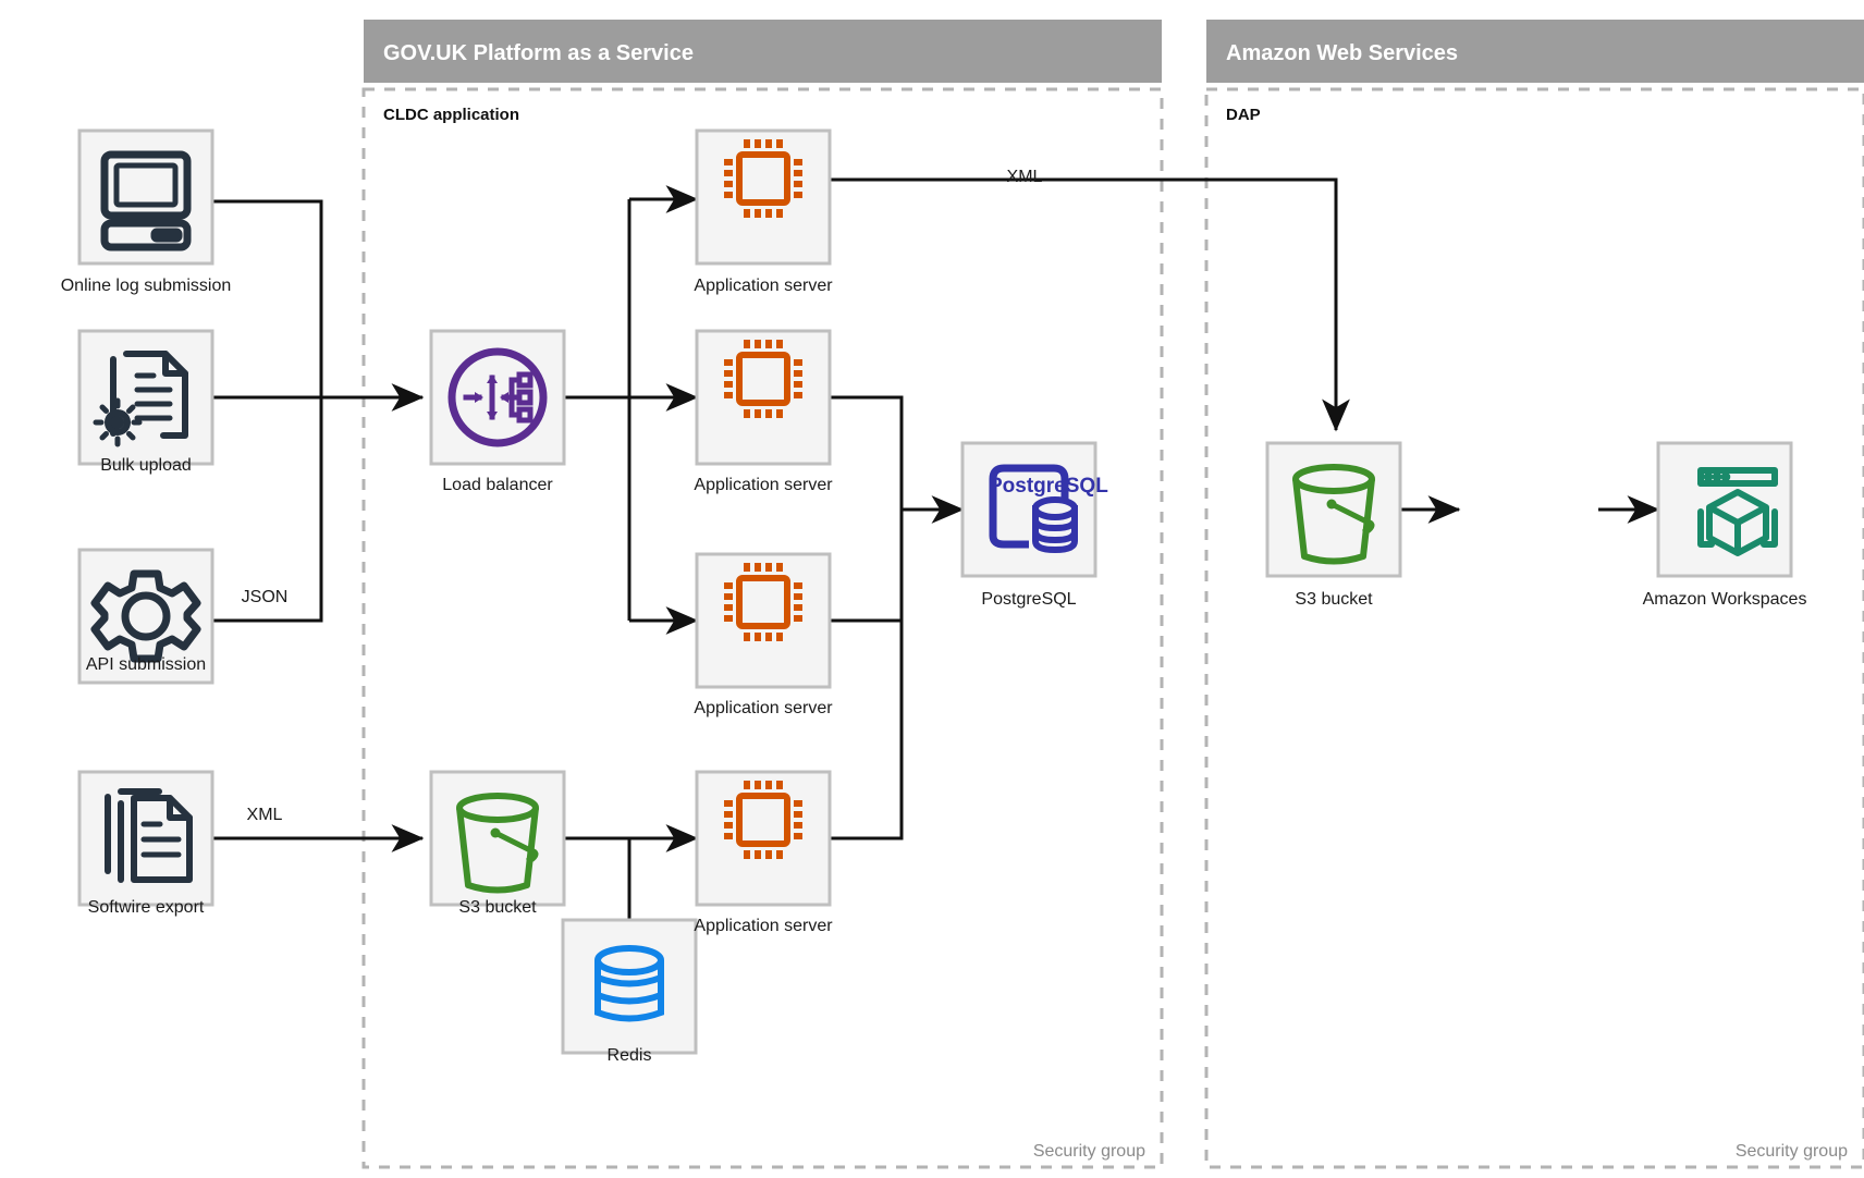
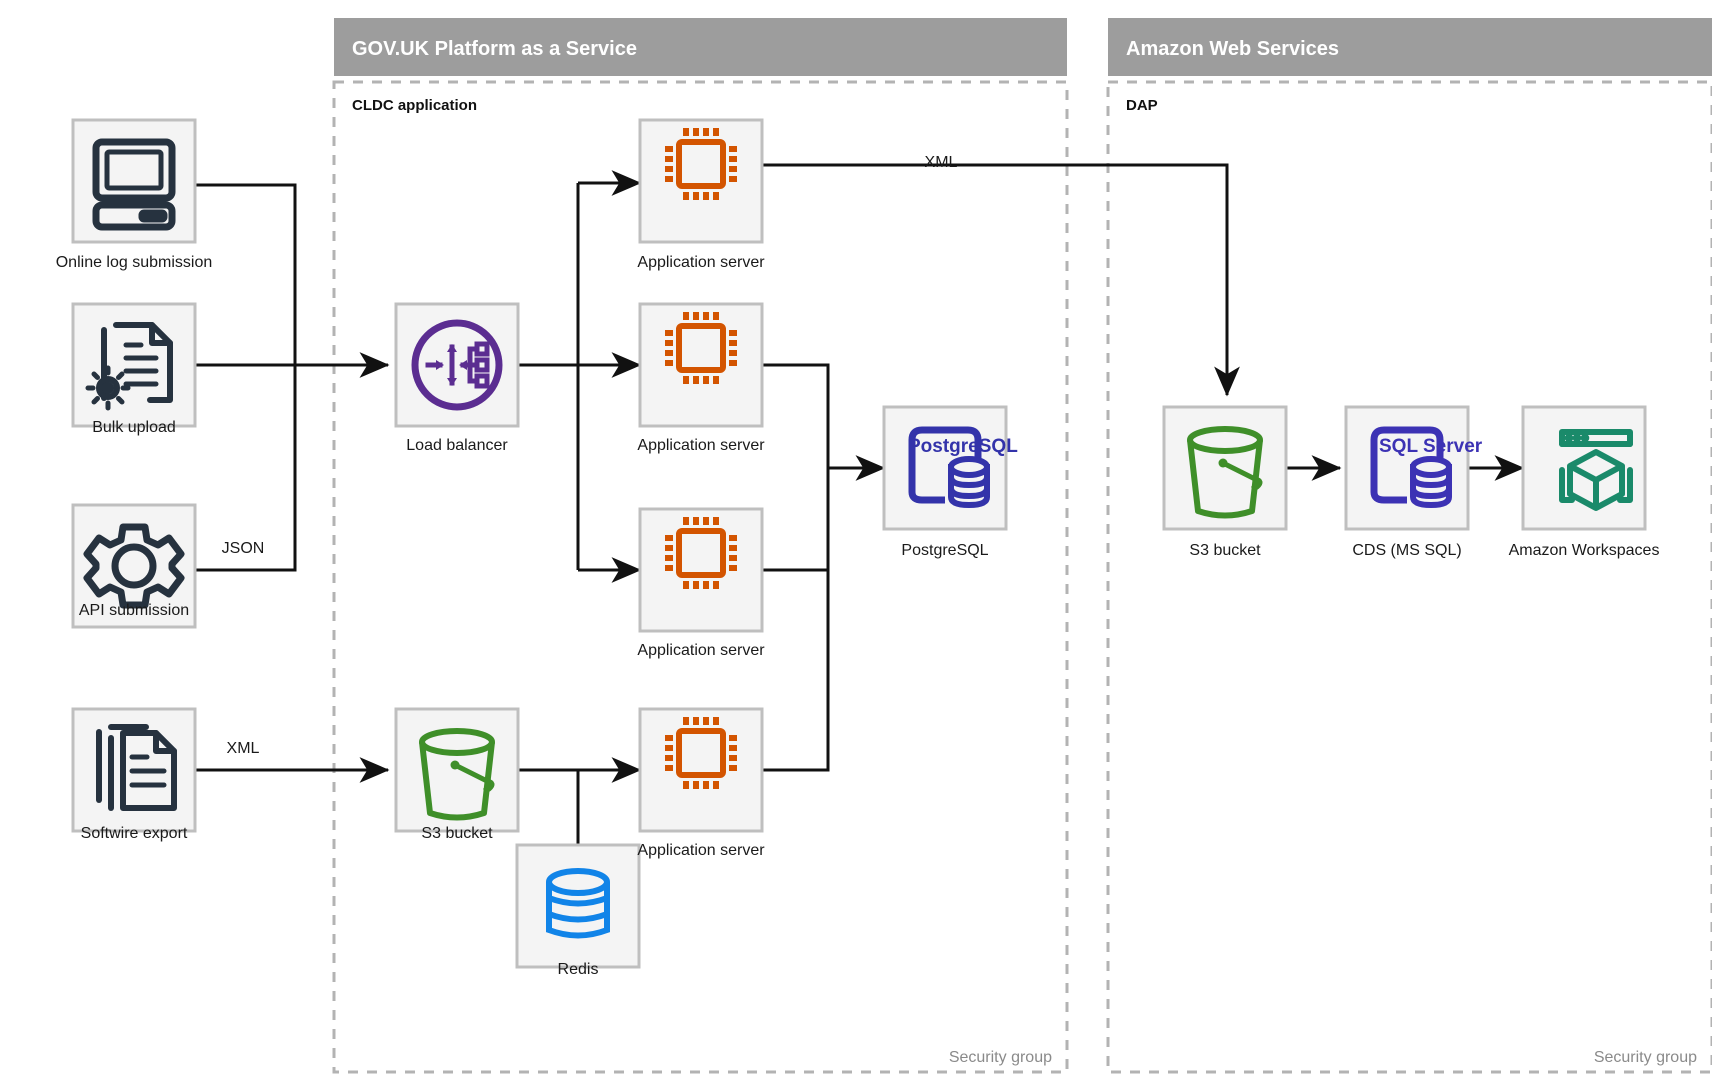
  GOV.UK Platform as a Service
  Amazon Web Services
  CLDC application
  Security group
  DAP
  Security group
  JSON
  XML
  XML
  Online log submission
  Bulk upload
  API submission
  Softwire export
  Load balancer
  S3 bucket
  Redis
  Application server
  Application server
  Application server
  Application server
  PostgreSQL
  PostgreSQL
  S3 bucket
+ SQL Server
+ CDS (MS SQL)
  Amazon Workspaces
